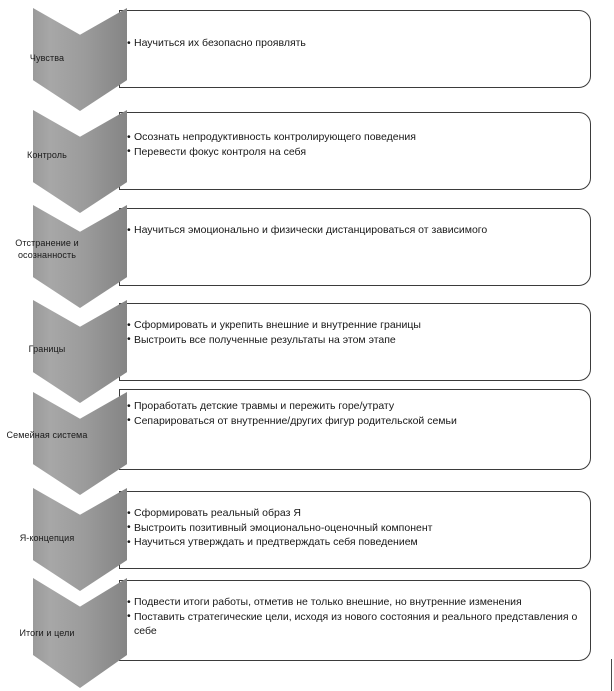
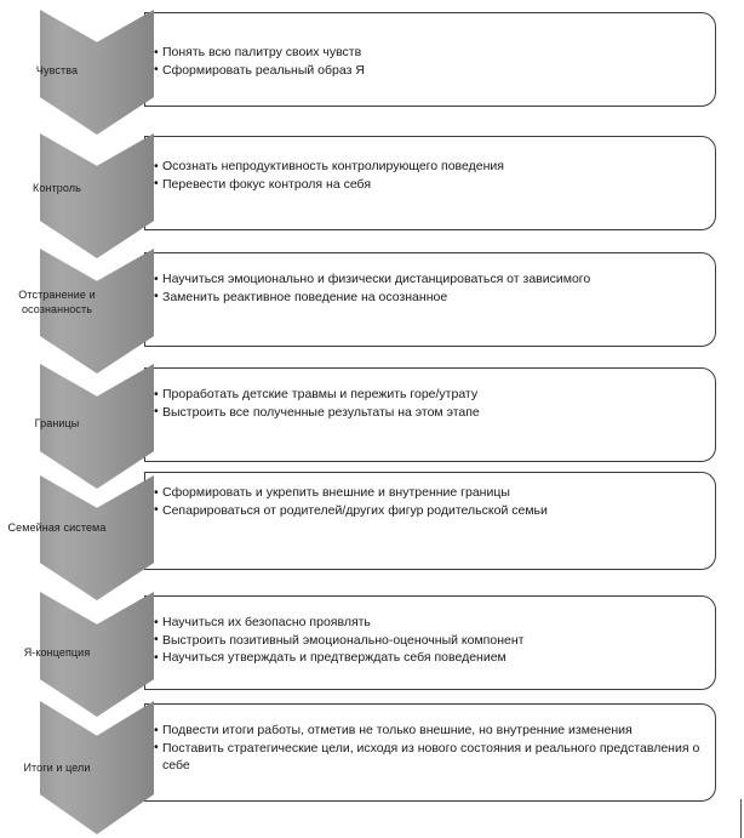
+ Понять всю палитру своих чувств
- Научиться их безопасно проявлять
+ Сформировать реальный образ Я
  Чувства
  Осознать непродуктивность контролирующего поведения
  Перевести фокус контроля на себя
  Контроль
  Научиться эмоционально и физически дистанцироваться от зависимого
+ Заменить реактивное поведение на осознанное
  Отстранение и осознанность
- Сформировать и укрепить внешние и внутренние границы
+ Проработать детские травмы и пережить горе/утрату
  Выстроить все полученные результаты на этом этапе
  Границы
- Проработать детские травмы и пережить горе/утрату
+ Сформировать и укрепить внешние и внутренние границы
- Сепарироваться от внутренние/других фигур родительской семьи
+ Сепарироваться от родителей/других фигур родительской семьи
  Семейная система
- Сформировать реальный образ Я
+ Научиться их безопасно проявлять
  Выстроить позитивный эмоционально-оценочный компонент
  Научиться утверждать и предтверждать себя поведением
  Я-концепция
  Подвести итоги работы, отметив не только внешние, но внутренние изменения
  Поставить стратегические цели, исходя из нового состояния и реального представления о себе
  Итоги и цели
